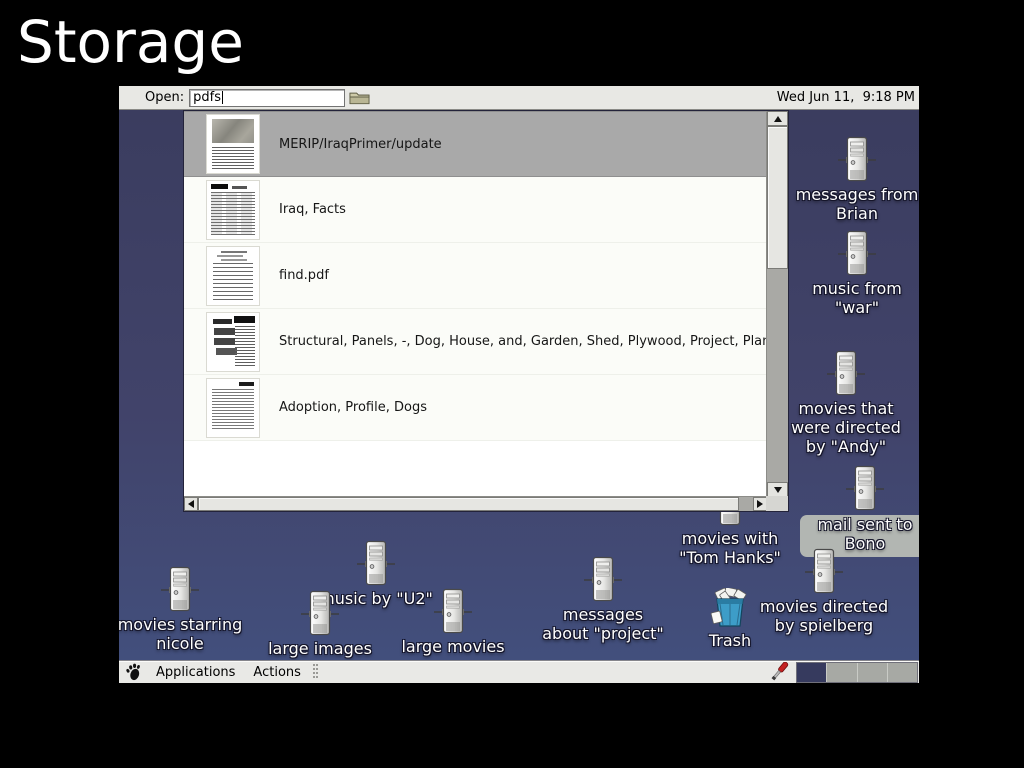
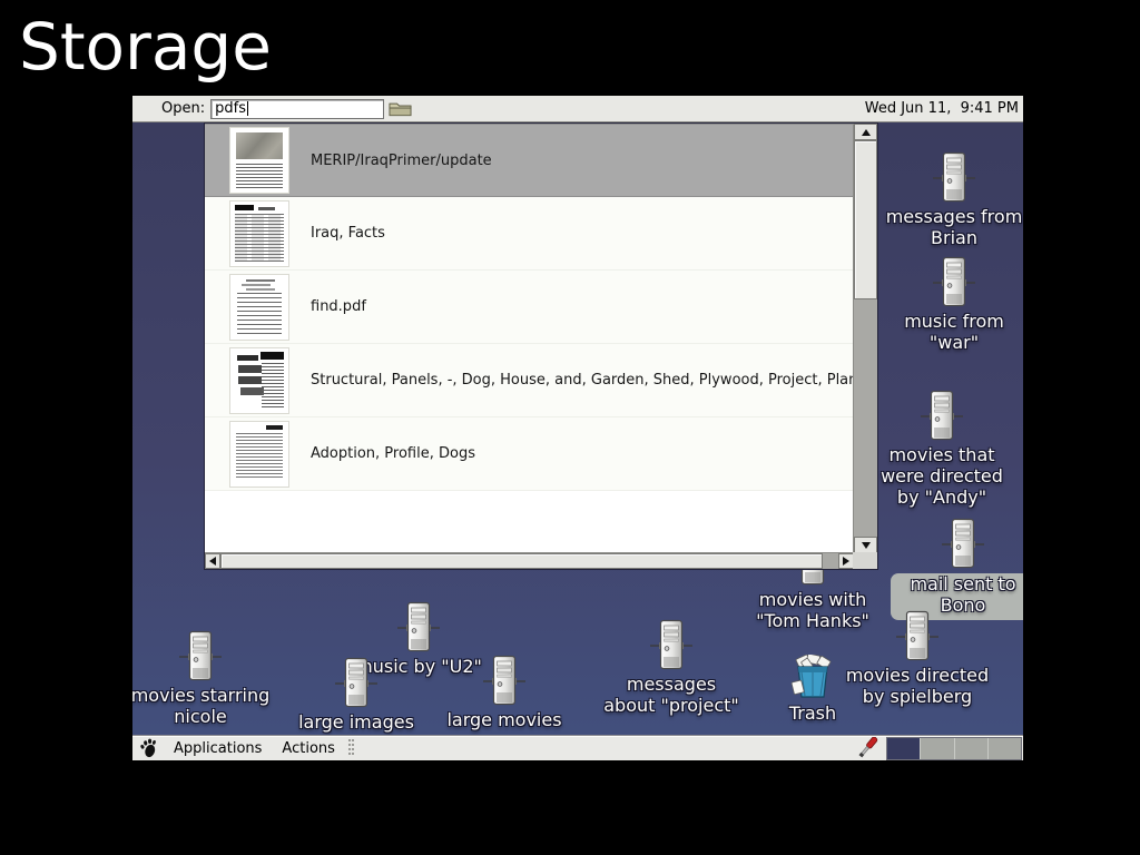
  Storage
  Open:
  pdfs
- Wed Jun 11, 9:18 PM
+ Wed Jun 11, 9:41 PM
  MERIP/IraqPrimer/update
  Iraq, Facts
  find.pdf
  Structural, Panels, -, Dog, House, and, Garden, Shed, Plywood, Project, Pla
  Adoption, Profile, Dogs
  messages from Brian
  music from "war"
  movies that were directed by "Andy"
  mail sent to Bono
  movies with "Tom Hanks"
  movies starring nicole
  usic by "U2"
  large images
  large movies
  messages about "project"
  Trash
  movies directed by spielberg
  Applications
  Actions
